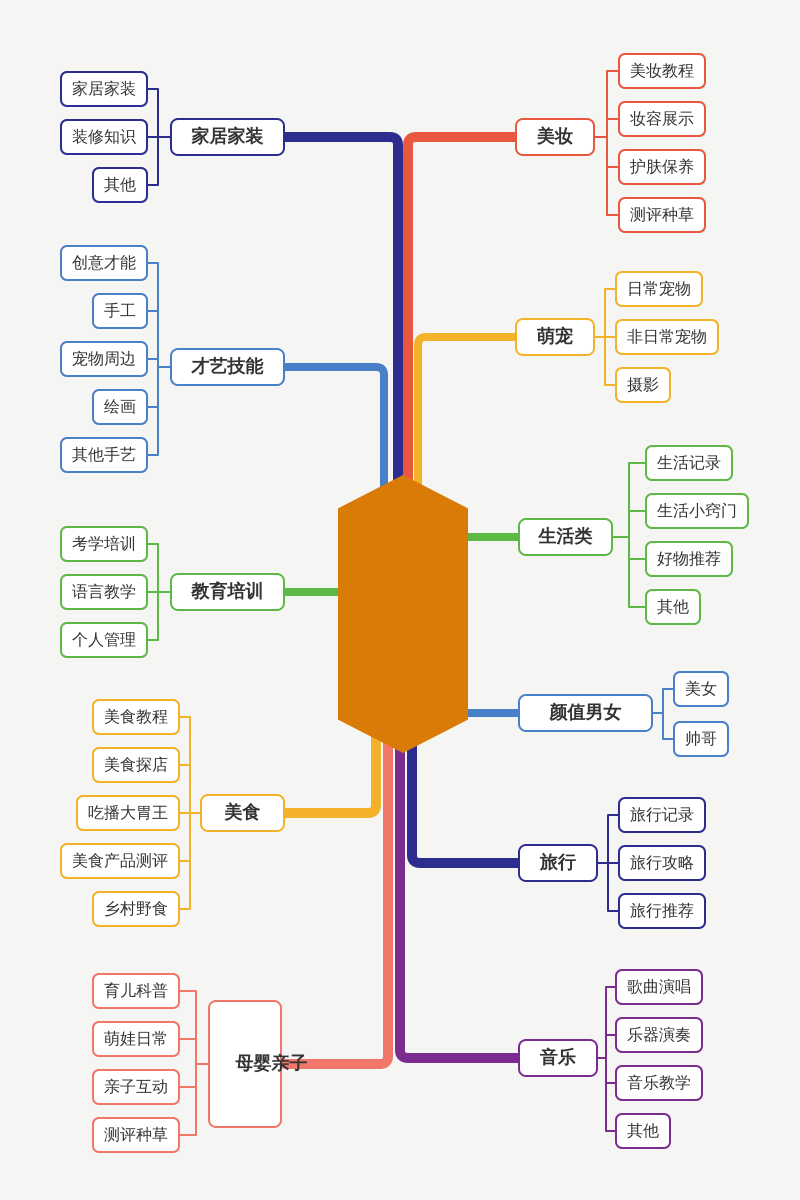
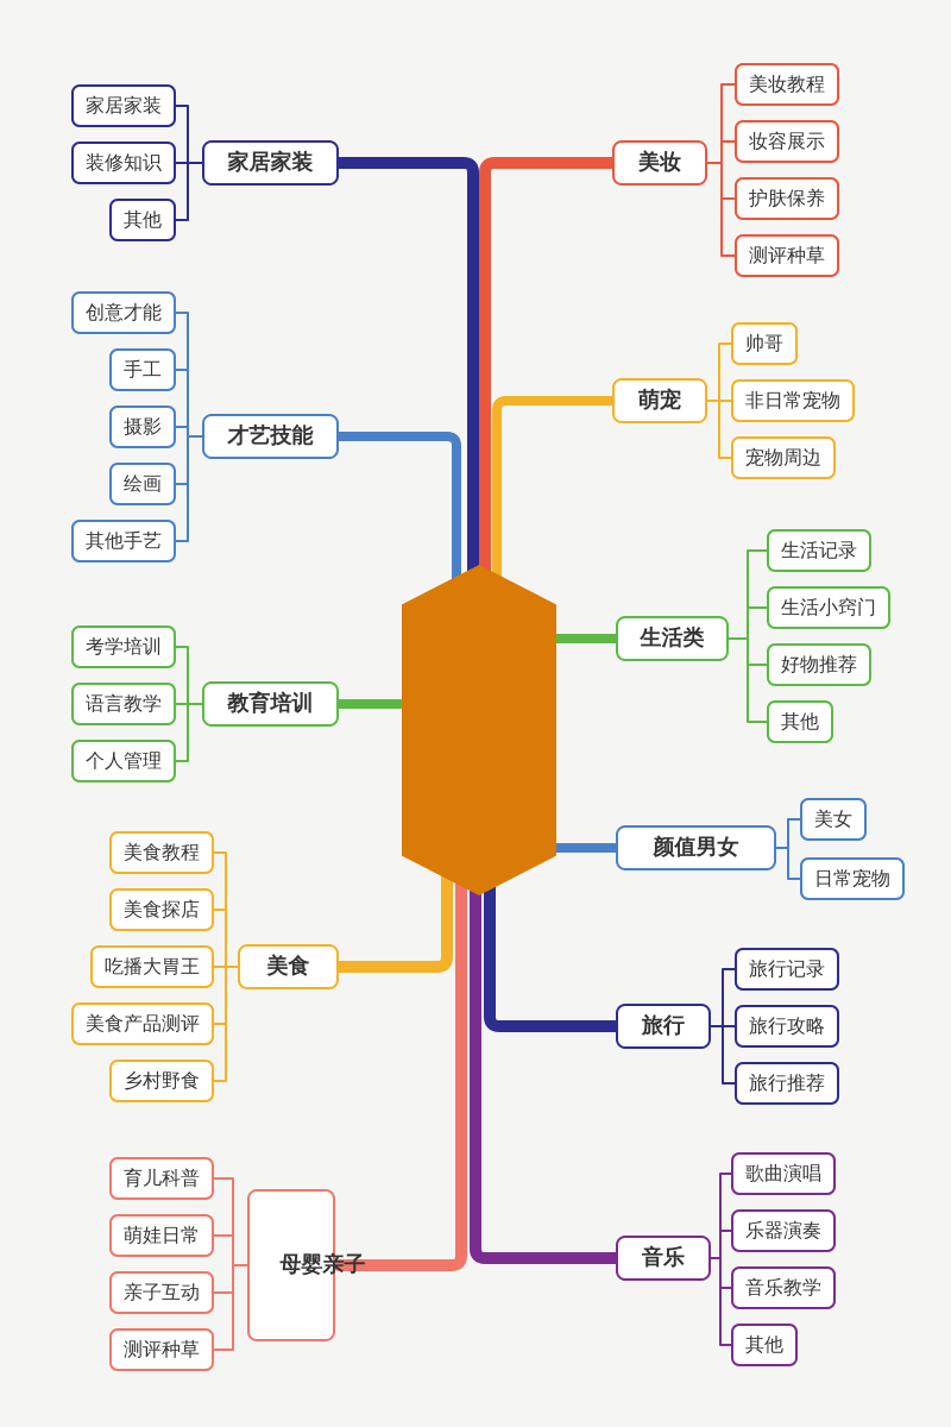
  家居家装
  才艺技能
  教育培训
  美食
  母婴亲子
  美妆
  萌宠
  生活类
  颜值男女
  旅行
  音乐
  家居家装
  装修知识
  其他
  创意才能
  手工
- 宠物周边
+ 摄影
  绘画
  其他手艺
  考学培训
  语言教学
  个人管理
  美食教程
  美食探店
  吃播大胃王
  美食产品测评
  乡村野食
  育儿科普
  萌娃日常
  亲子互动
  测评种草
  美妆教程
  妆容展示
  护肤保养
  测评种草
- 日常宠物
+ 帅哥
  非日常宠物
- 摄影
+ 宠物周边
  生活记录
  生活小窍门
  好物推荐
  其他
  美女
- 帅哥
+ 日常宠物
  旅行记录
  旅行攻略
  旅行推荐
  歌曲演唱
  乐器演奏
  音乐教学
  其他
